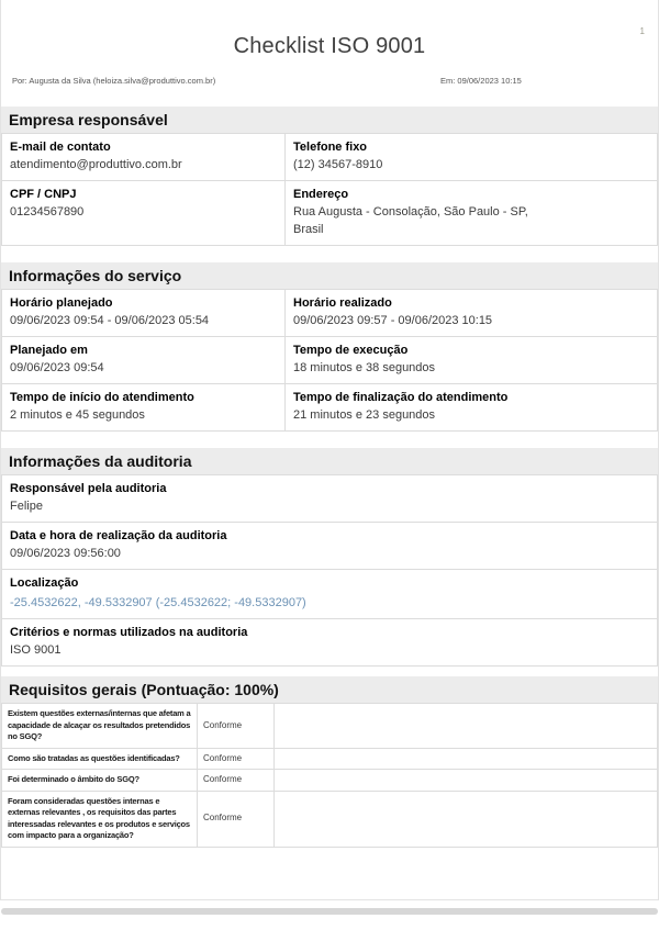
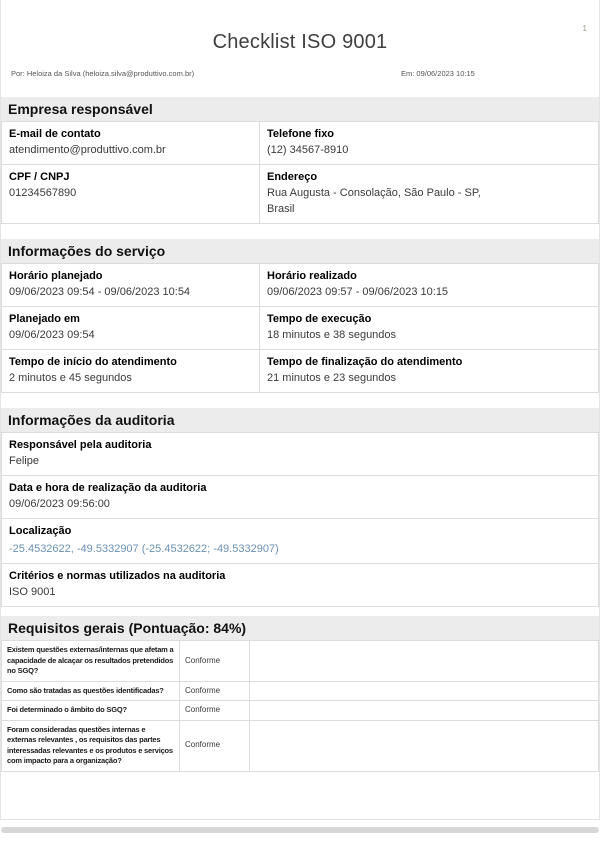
  1
  Checklist ISO 9001
- Por: Augusta da Silva (heloiza.silva@produttivo.com.br)
+ Por: Heloiza da Silva (heloiza.silva@produttivo.com.br)
  Em: 09/06/2023 10:15
  Empresa responsável
  E-mail de contato atendimento@produttivo.com.br	Telefone fixo (12) 34567-8910
  CPF / CNPJ 01234567890	Endereço Rua Augusta - Consolação, São Paulo - SP, Brasil
  Informações do serviço
- Horário planejado 09/06/2023 09:54 - 09/06/2023 05:54	Horário realizado 09/06/2023 09:57 - 09/06/2023 10:15
+ Horário planejado 09/06/2023 09:54 - 09/06/2023 10:54	Horário realizado 09/06/2023 09:57 - 09/06/2023 10:15
  Planejado em 09/06/2023 09:54	Tempo de execução 18 minutos e 38 segundos
  Tempo de início do atendimento 2 minutos e 45 segundos	Tempo de finalização do atendimento 21 minutos e 23 segundos
  Informações da auditoria
  Responsável pela auditoria Felipe
  Data e hora de realização da auditoria 09/06/2023 09:56:00
  Localização -25.4532622, -49.5332907 (-25.4532622; -49.5332907)
  Critérios e normas utilizados na auditoria ISO 9001
- Requisitos gerais (Pontuação: 100%)
+ Requisitos gerais (Pontuação: 84%)
  Existem questões externas/internas que afetam a capacidade de alcaçar os resultados pretendidos no SGQ?	Conforme
  Como são tratadas as questões identificadas?	Conforme
  Foi determinado o âmbito do SGQ?	Conforme
  Foram consideradas questões internas e externas relevantes , os requisitos das partes interessadas relevantes e os produtos e serviços com impacto para a organização?	Conforme
